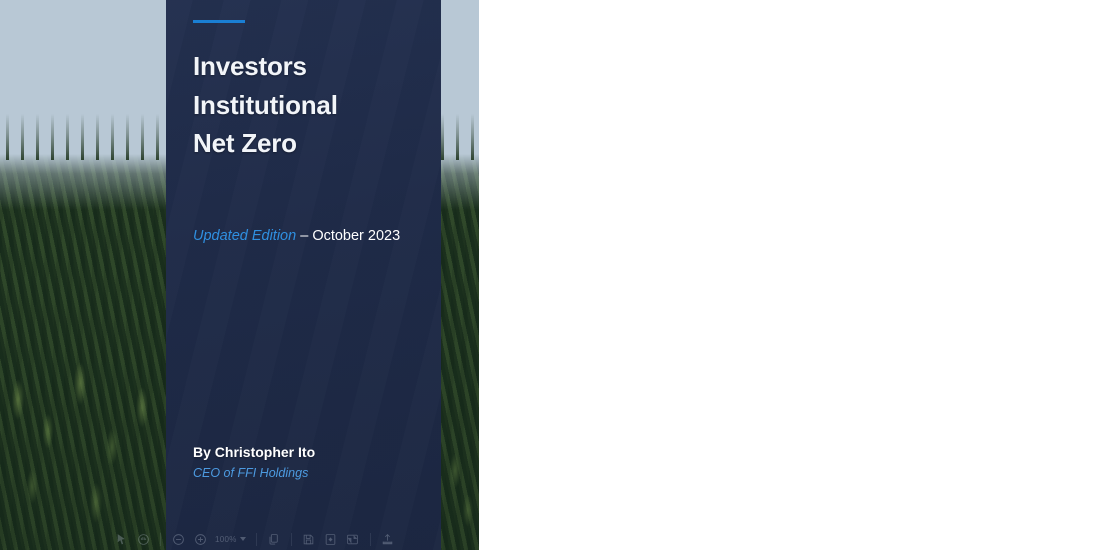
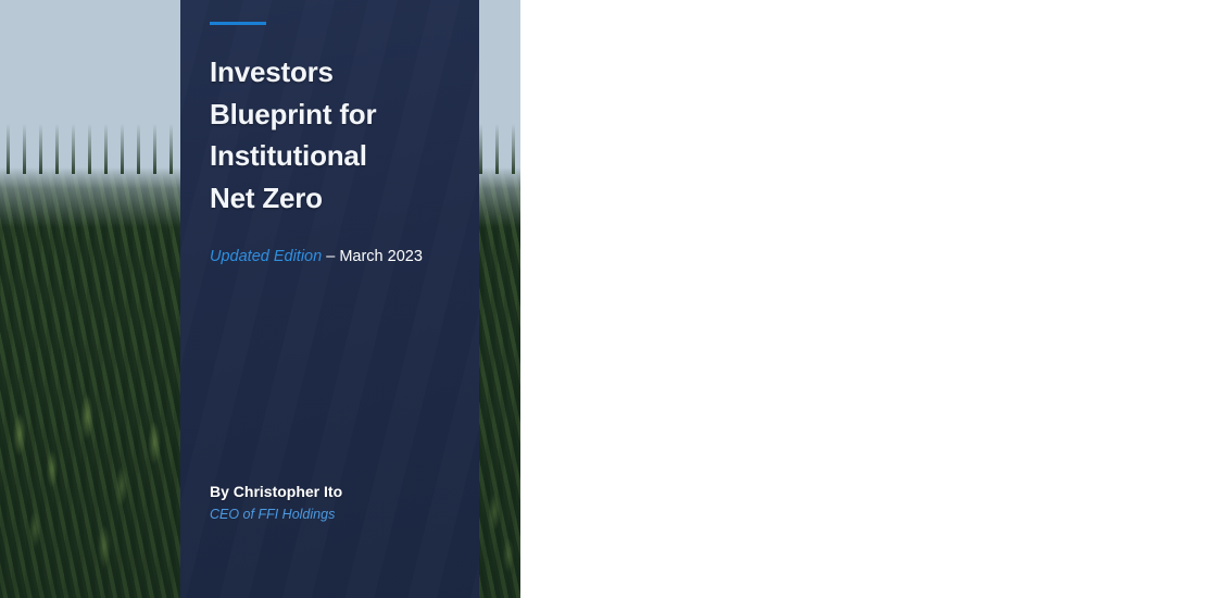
  Investors
+ Blueprint for
  Institutional
  Net Zero
- Updated Edition – October 2023
+ Updated Edition – March 2023
  By Christopher Ito
  CEO of FFI Holdings
- 100%
